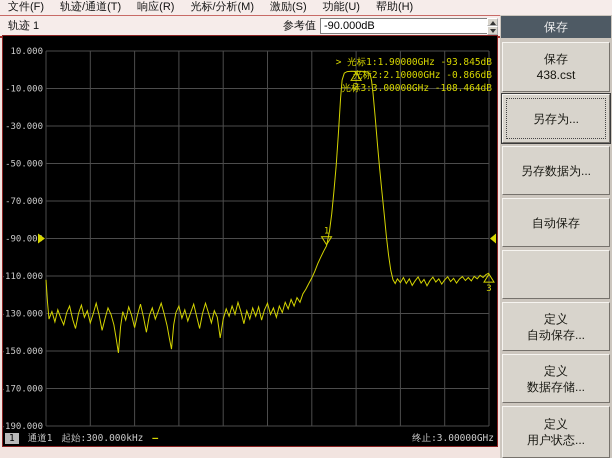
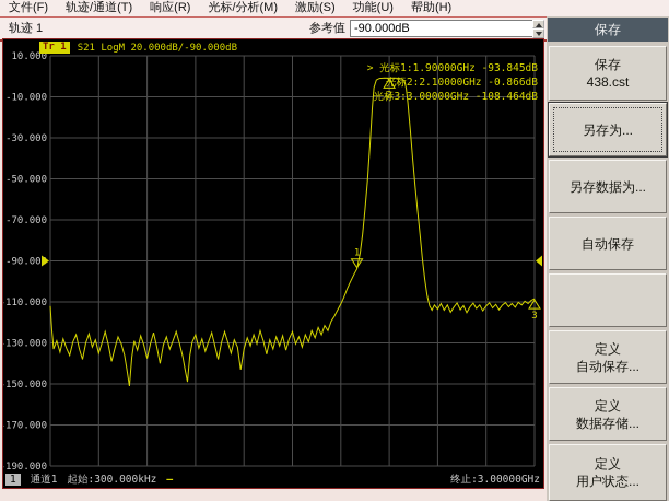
  文件(F)
  轨迹/通道(T)
  响应(R)
  光标/分析(M)
  激励(S)
  功能(U)
  帮助(H)
  轨迹 1
  参考值
  -90.000dB
  保存
  保存
  438.cst
  另存为...
  另存数据为...
  自动保存
  定义
  自动保存...
  定义
  数据存储...
  定义
  用户状态...
  10.000
  -10.000
  -30.000
  -50.000
  -70.000
  -90.00
  -110.000
  -130.000
  -150.000
  -170.000
  -190.000
  1
  2
  3
  > 光标1:1.90000GHz -93.845dB
  光标2:2.10000GHz -0.866dB
  光标3:3.00000GHz -108.464dB
+ Tr 1
+ S21 LogM 20.000dB/-90.000dB
  1
  通道1
  起始:300.000kHz
  —
  终止:3.00000GHz
